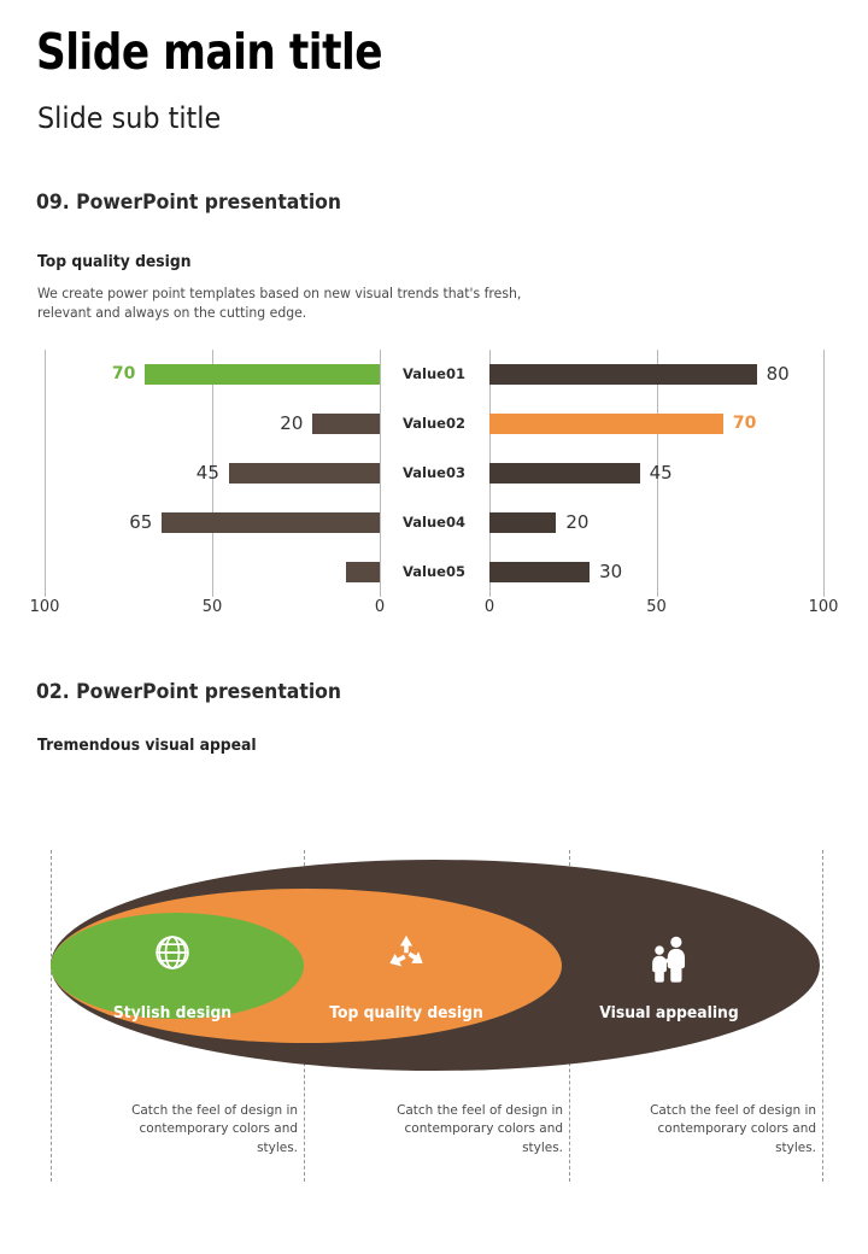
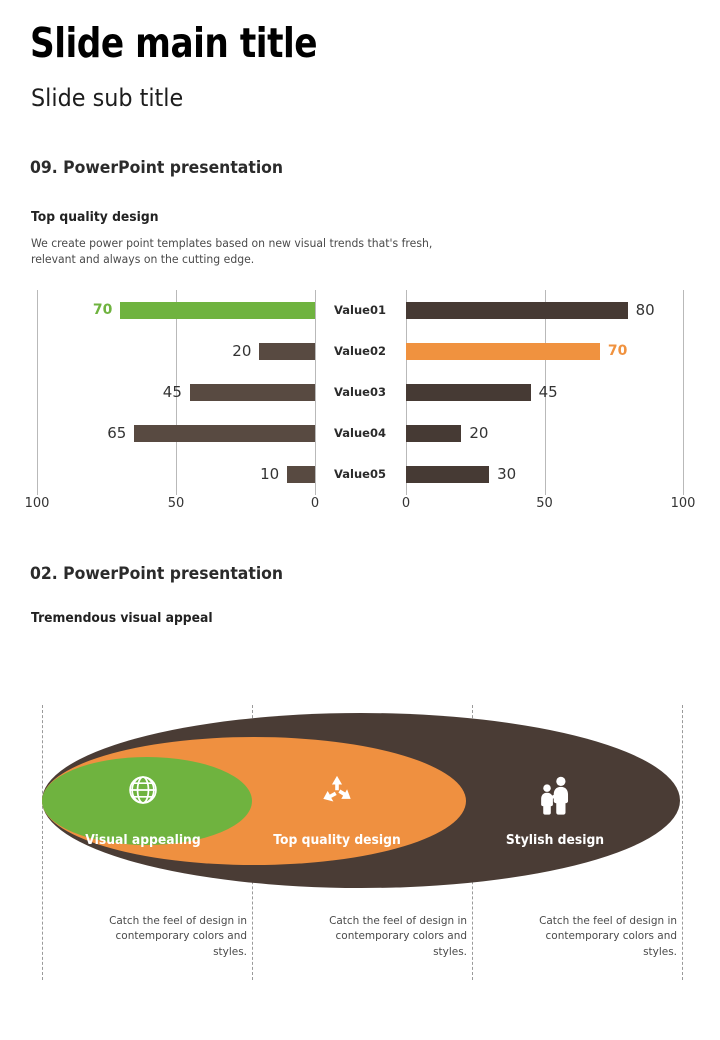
  Slide main title
  Slide sub title
  09. PowerPoint presentation
  Top quality design
  We create power point templates based on new visual trends that's fresh,
  relevant and always on the cutting edge.
  100
  50
  0
  0
  50
  100
  70
  Value01
  80
  20
  Value02
  70
  45
  Value03
  45
  65
  Value04
  20
+ 10
  Value05
  30
  02. PowerPoint presentation
  Tremendous visual appeal
- Stylish design
+ Visual appealing
  Catch the feel of design in
  contemporary colors and
  styles.
  Top quality design
  Catch the feel of design in
  contemporary colors and
  styles.
- Visual appealing
+ Stylish design
  Catch the feel of design in
  contemporary colors and
  styles.
